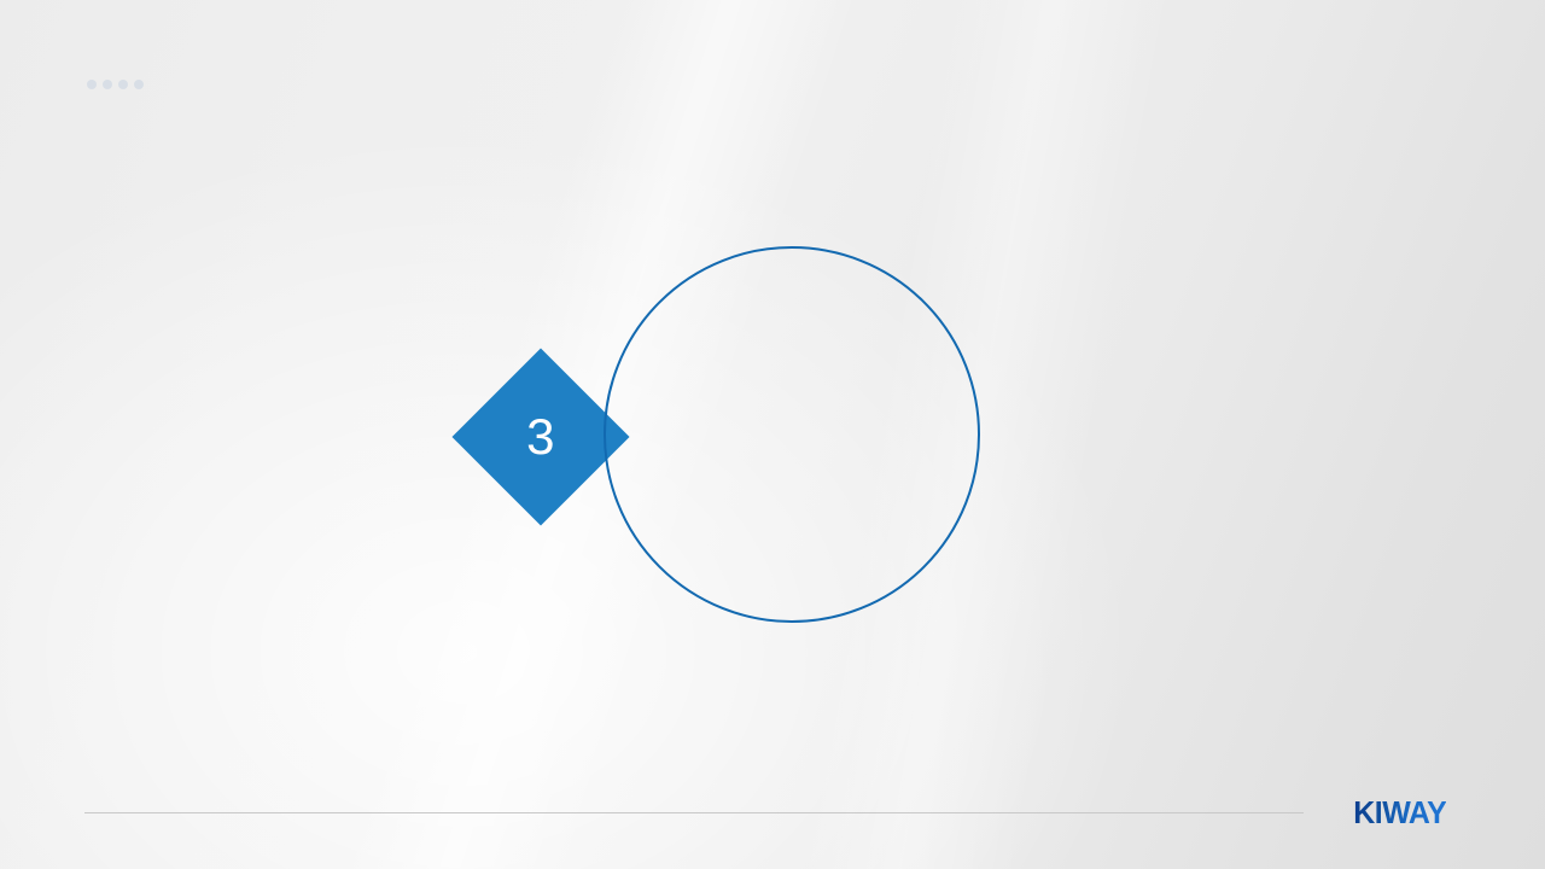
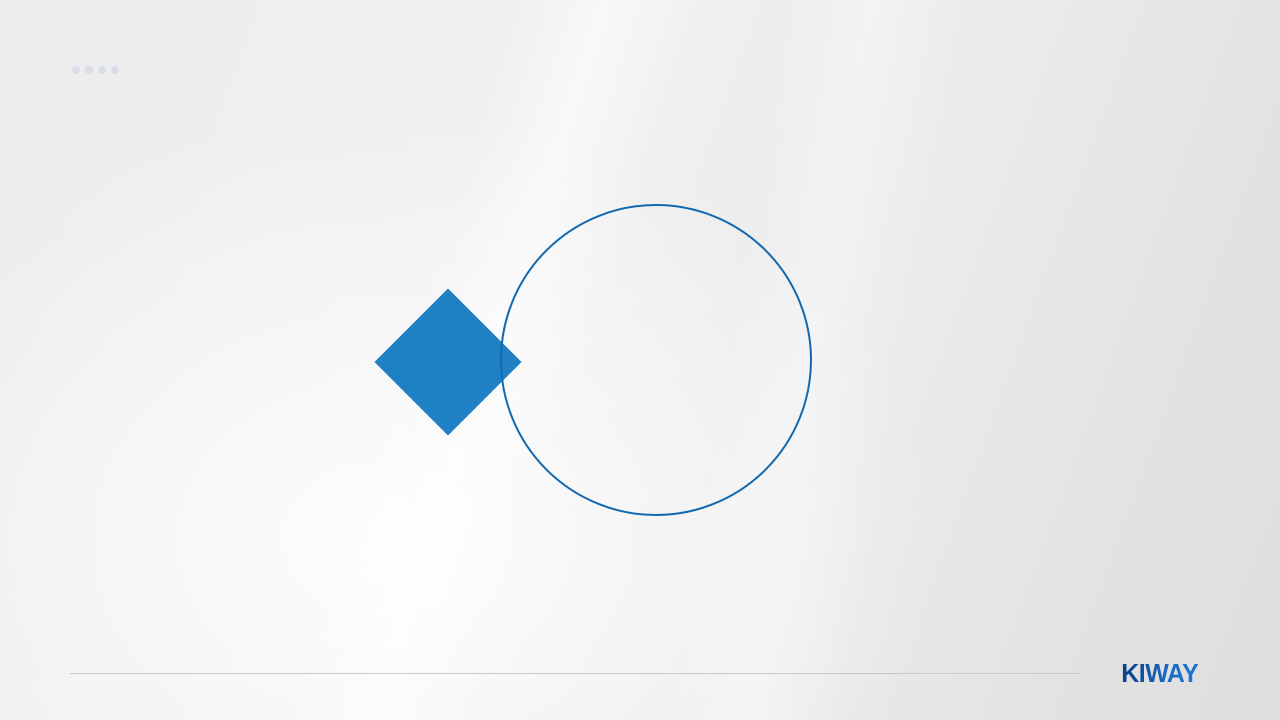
- 3
  KIWAY
